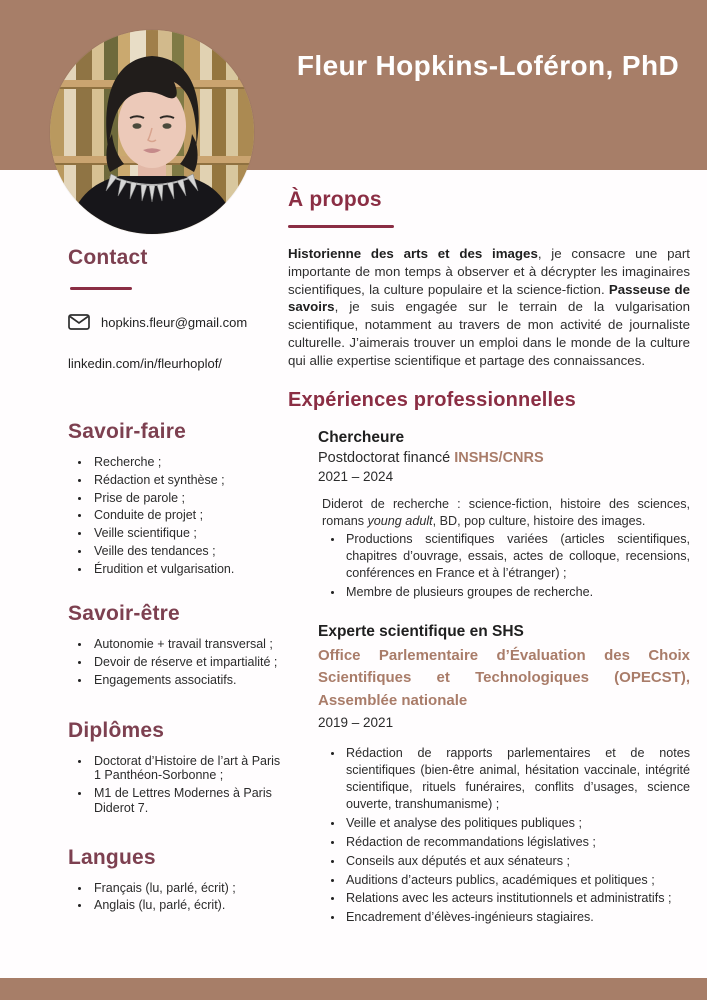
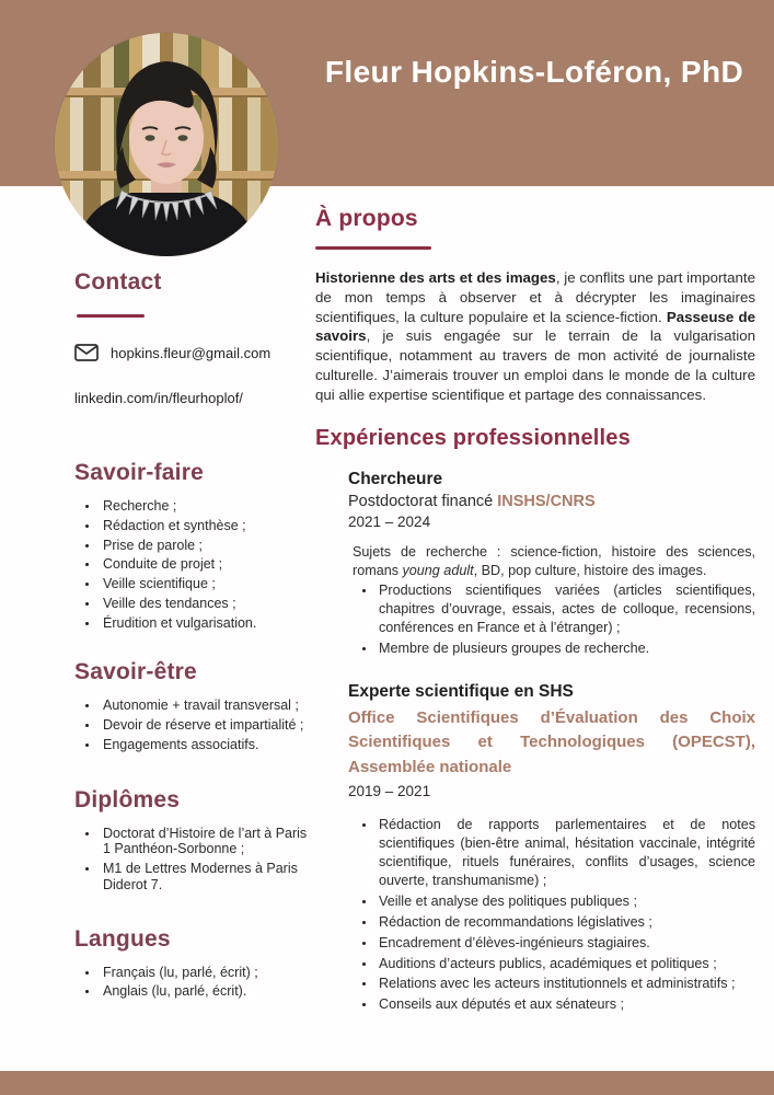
  Fleur Hopkins-Loféron, PhD
  Contact
  hopkins.fleur@gmail.com
  linkedin.com/in/fleurhoplof/
  Savoir-faire
  Recherche ;
  Rédaction et synthèse ;
  Prise de parole ;
  Conduite de projet ;
  Veille scientifique ;
  Veille des tendances ;
  Érudition et vulgarisation.
  Savoir-être
  Autonomie + travail transversal ;
  Devoir de réserve et impartialité ;
  Engagements associatifs.
  Diplômes
  Doctorat d’Histoire de l’art à Paris 1 Panthéon-Sorbonne ;
  M1 de Lettres Modernes à Paris Diderot 7.
  Langues
  Français (lu, parlé, écrit) ;
  Anglais (lu, parlé, écrit).
  À propos
- Historienne des arts et des images, je consacre une part importante de mon temps à observer et à décrypter les imaginaires scientifiques, la culture populaire et la science-fiction. Passeuse de savoirs, je suis engagée sur le terrain de la vulgarisation scientifique, notamment au travers de mon activité de journaliste culturelle. J’aimerais trouver un emploi dans le monde de la culture qui allie expertise scientifique et partage des connaissances.
+ Historienne des arts et des images, je conflits une part importante de mon temps à observer et à décrypter les imaginaires scientifiques, la culture populaire et la science-fiction. Passeuse de savoirs, je suis engagée sur le terrain de la vulgarisation scientifique, notamment au travers de mon activité de journaliste culturelle. J’aimerais trouver un emploi dans le monde de la culture qui allie expertise scientifique et partage des connaissances.
  Expériences professionnelles
  Chercheure
  Postdoctorat financé INSHS/CNRS
  2021 – 2024
- Diderot de recherche : science-fiction, histoire des sciences, romans young adult, BD, pop culture, histoire des images.
+ Sujets de recherche : science-fiction, histoire des sciences, romans young adult, BD, pop culture, histoire des images.
  Productions scientifiques variées (articles scientifiques, chapitres d’ouvrage, essais, actes de colloque, recensions, conférences en France et à l’étranger) ;
  Membre de plusieurs groupes de recherche.
  Experte scientifique en SHS
- Office Parlementaire d’Évaluation des Choix Scientifiques et Technologiques (OPECST), Assemblée nationale
+ Office Scientifiques d’Évaluation des Choix Scientifiques et Technologiques (OPECST), Assemblée nationale
  2019 – 2021
  Rédaction de rapports parlementaires et de notes scientifiques (bien-être animal, hésitation vaccinale, intégrité scientifique, rituels funéraires, conflits d’usages, science ouverte, transhumanisme) ;
  Veille et analyse des politiques publiques ;
  Rédaction de recommandations législatives ;
- Conseils aux députés et aux sénateurs ;
+ Encadrement d’élèves-ingénieurs stagiaires.
  Auditions d’acteurs publics, académiques et politiques ;
  Relations avec les acteurs institutionnels et administratifs ;
- Encadrement d’élèves-ingénieurs stagiaires.
+ Conseils aux députés et aux sénateurs ;
